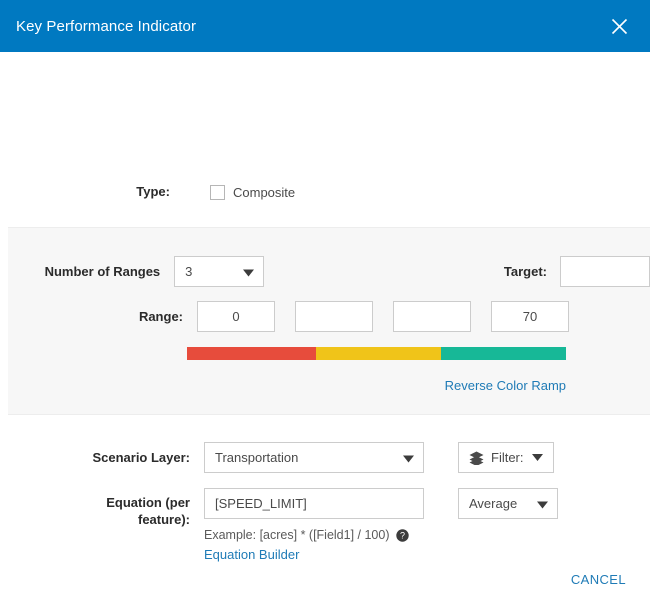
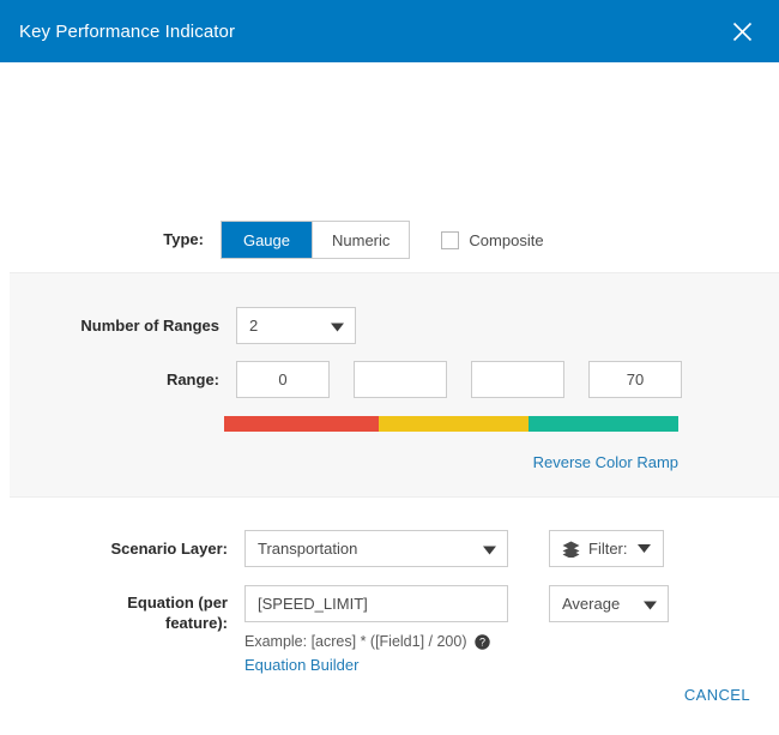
  Key Performance Indicator
  Type:
+ Gauge
+ Numeric
  Composite
  Number of Ranges
- 3
+ 2
- Target:
  Range:
  0
  70
  Reverse Color Ramp
  Scenario Layer:
  Transportation
  Filter:
  Equation (per
  feature):
  [SPEED_LIMIT]
- Example: [acres] * ([Field1] / 100)
+ Example: [acres] * ([Field1] / 200)
  ?
  Equation Builder
  Average
  CANCEL
